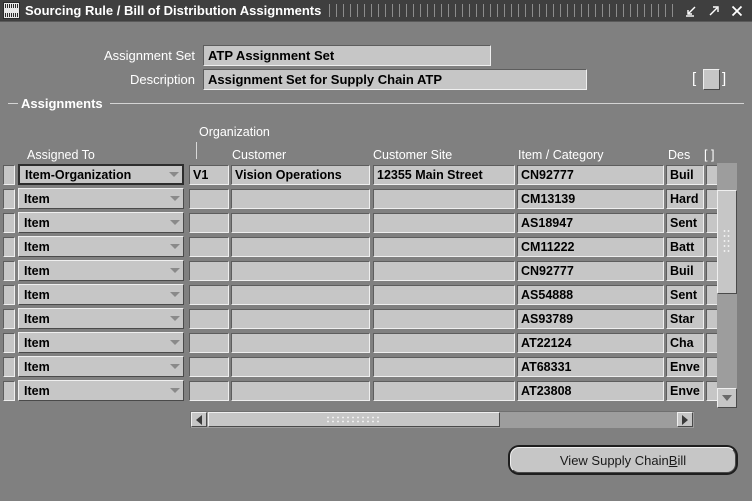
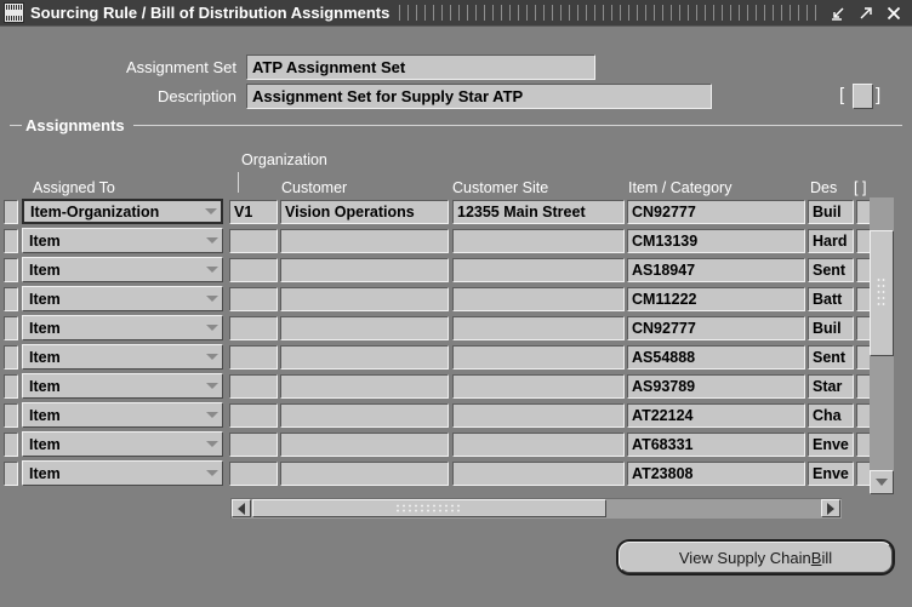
  Sourcing Rule / Bill of Distribution Assignments
  Assignment Set
  ATP Assignment Set
  Description
- Assignment Set for Supply Chain ATP
+ Assignment Set for Supply Star ATP
  [
  ]
  Assignments
  Organization
  Assigned To
  Customer
  Customer Site
  Item / Category
  Des
  [ ]
  Item-Organization
  V1
  Vision Operations
  12355 Main Street
  CN92777
  Buil
  Item
  CM13139
  Hard
  Item
  AS18947
  Sent
  Item
  CM11222
  Batt
  Item
  CN92777
  Buil
  Item
  AS54888
  Sent
  Item
  AS93789
  Star
  Item
  AT22124
  Cha
  Item
  AT68331
  Enve
  Item
  AT23808
  Enve
  View Supply Chain
  B
  ill
